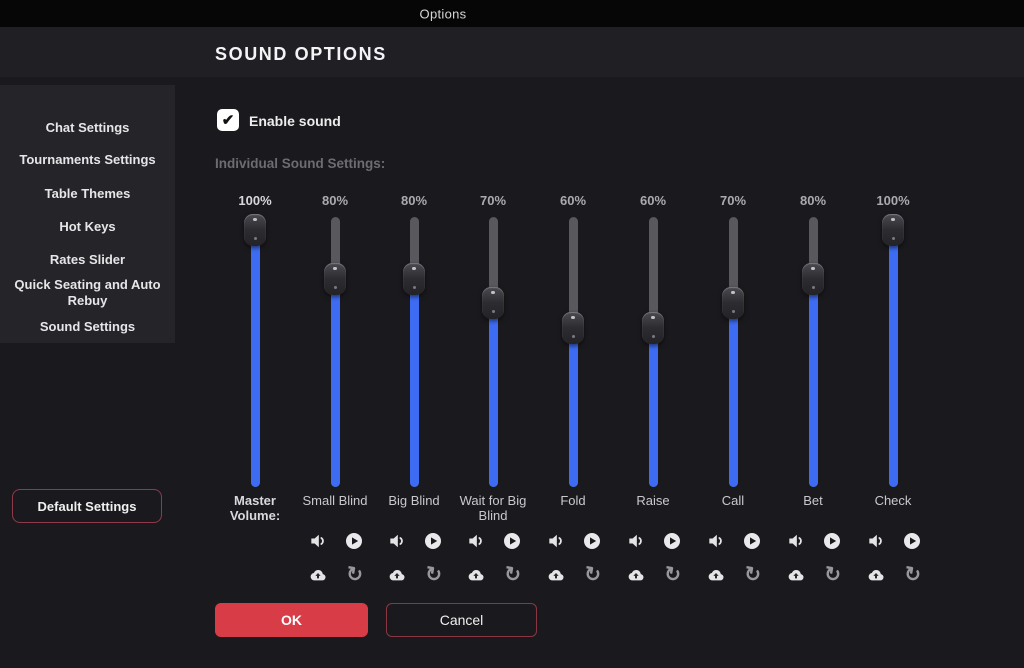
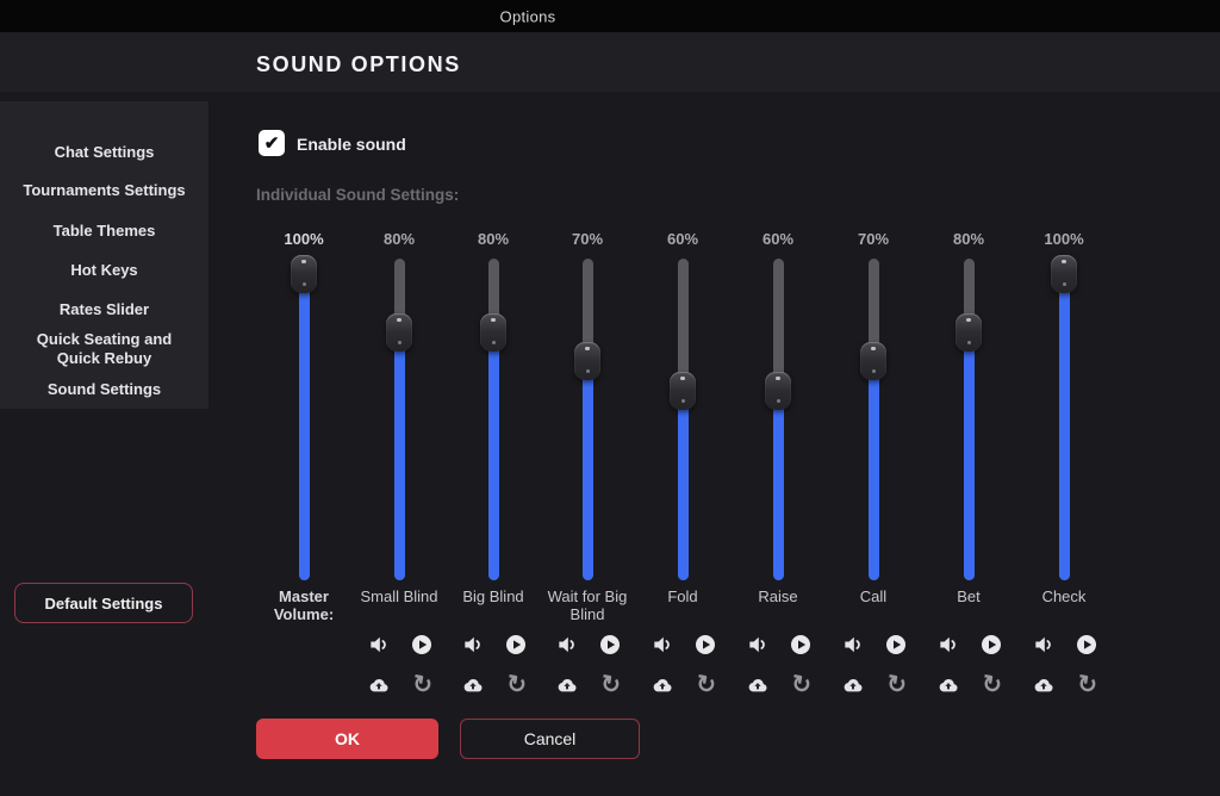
  Options
  SOUND OPTIONS
  Chat Settings
  Tournaments Settings
  Table Themes
  Hot Keys
  Rates Slider
- Quick Seating and Auto Rebuy
+ Quick Seating and Quick Rebuy
  Sound Settings
  Default Settings
  ✔
  Enable sound
  Individual Sound Settings:
  100%
  Master Volume:
  80%
  Small Blind
  80%
  Big Blind
  70%
  Wait for Big Blind
  60%
  Fold
  60%
  Raise
  70%
  Call
  80%
  Bet
  100%
  Check
  OK
  Cancel
